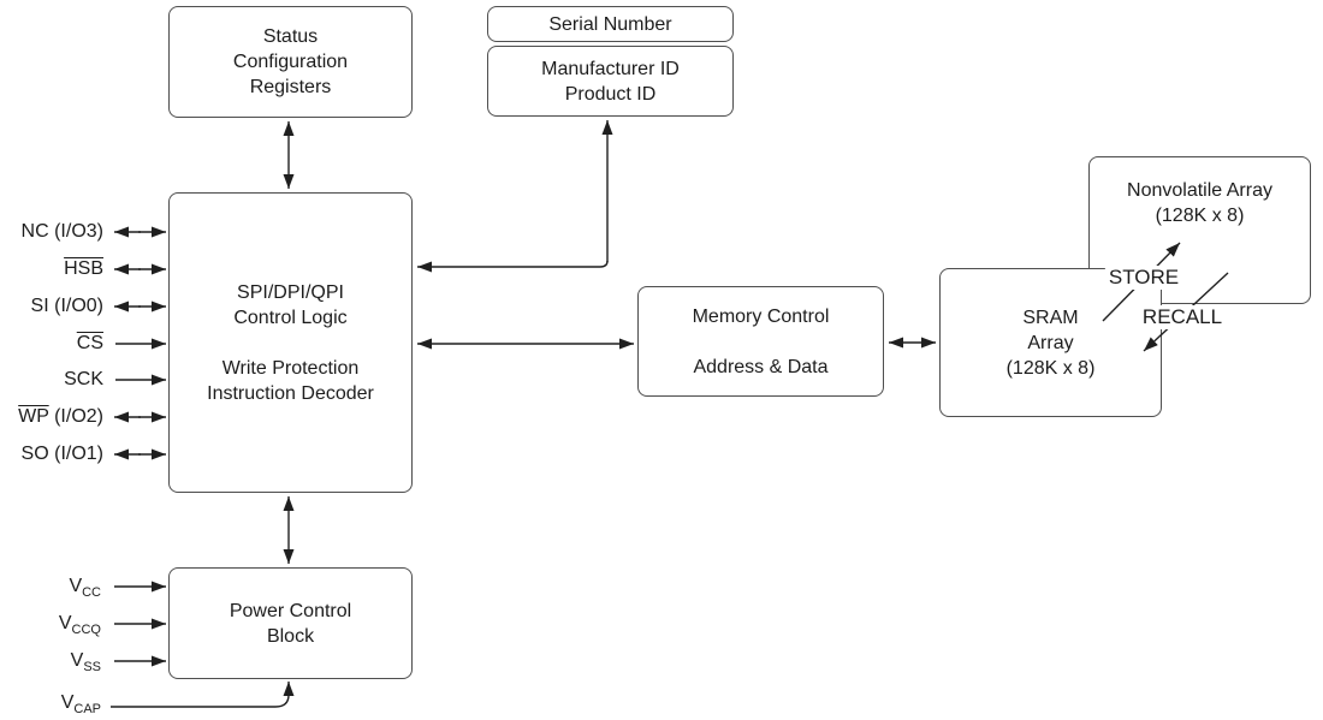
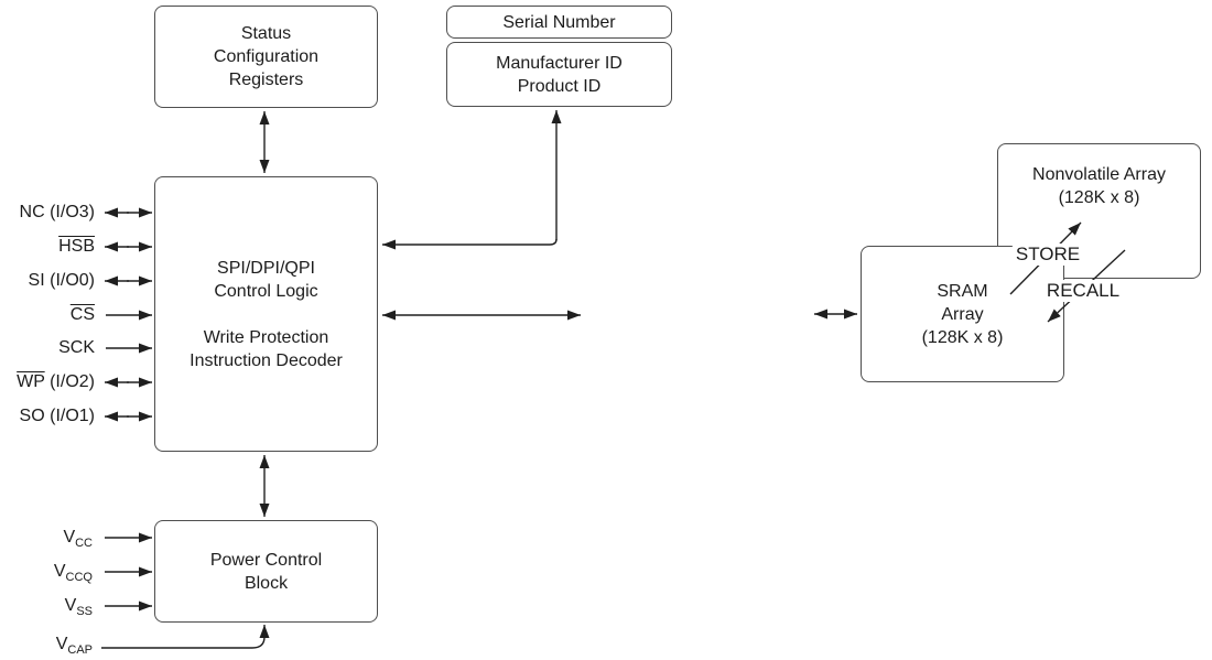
  Status
  Configuration
  Registers
  Serial Number
  Manufacturer ID
  Product ID
  SPI/DPI/QPI
  Control Logic
  Write Protection
  Instruction Decoder
- Memory Control
- Address & Data
  Nonvolatile Array
  (128K x 8)
  SRAM
  Array
  (128K x 8)
  Power Control
  Block
  NC (I/O3)
  HSB
  SI (I/O0)
  CS
  SCK
  WP (I/O2)
  SO (I/O1)
  VCC
  VCCQ
  VSS
  VCAP
  STORE
  RECALL
